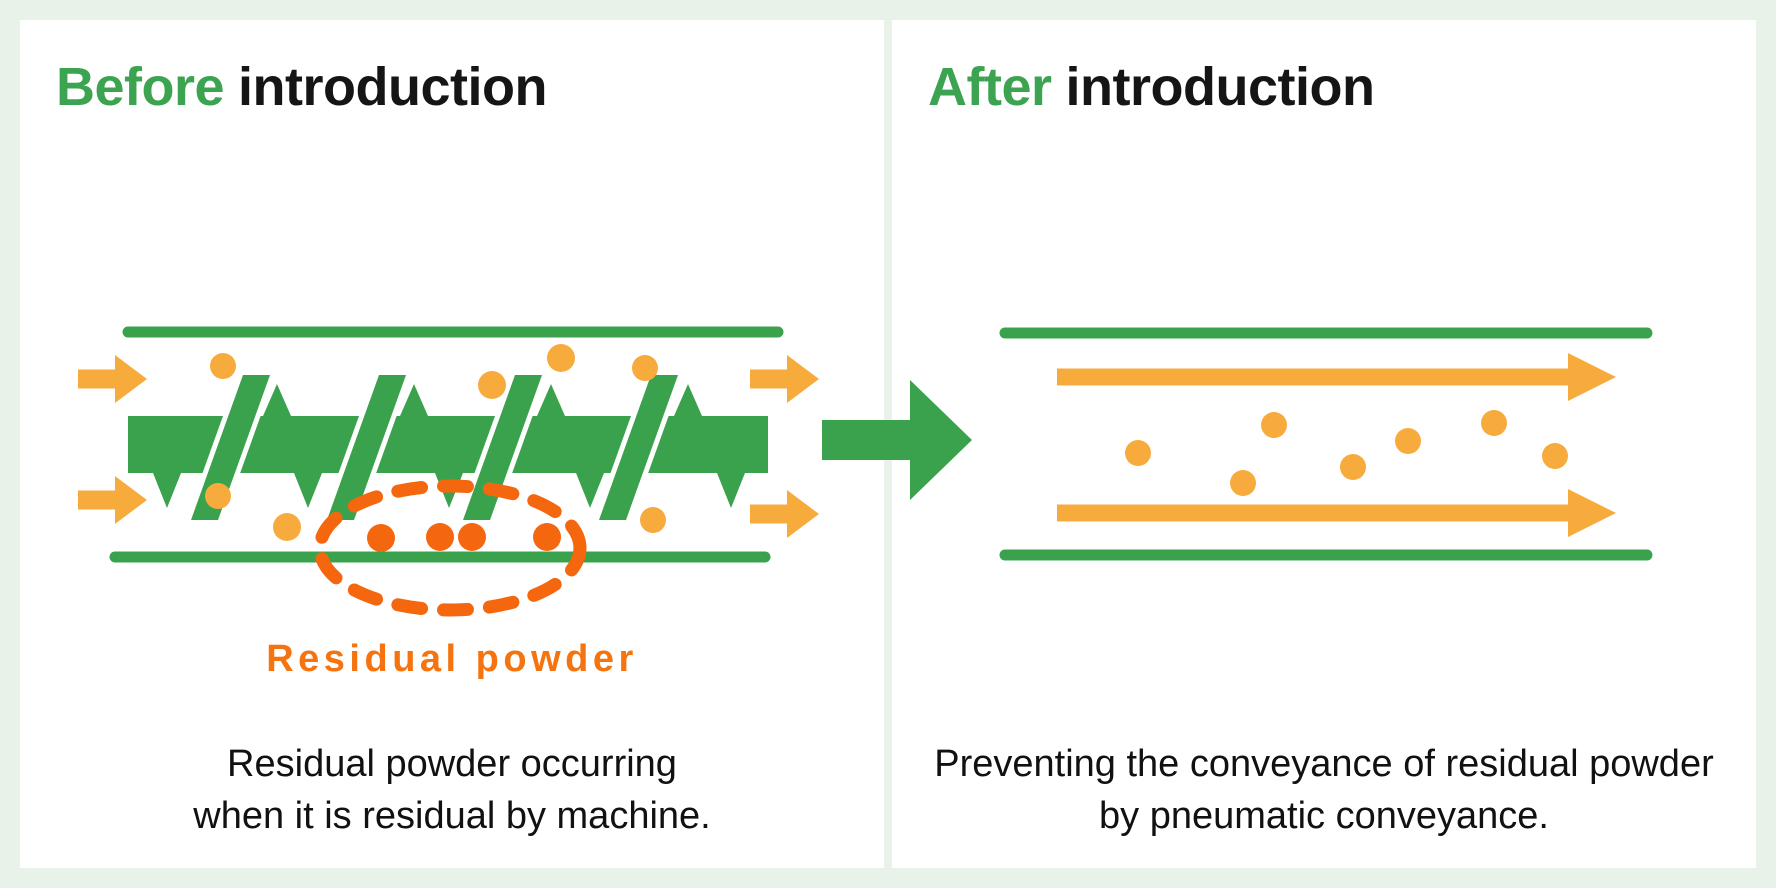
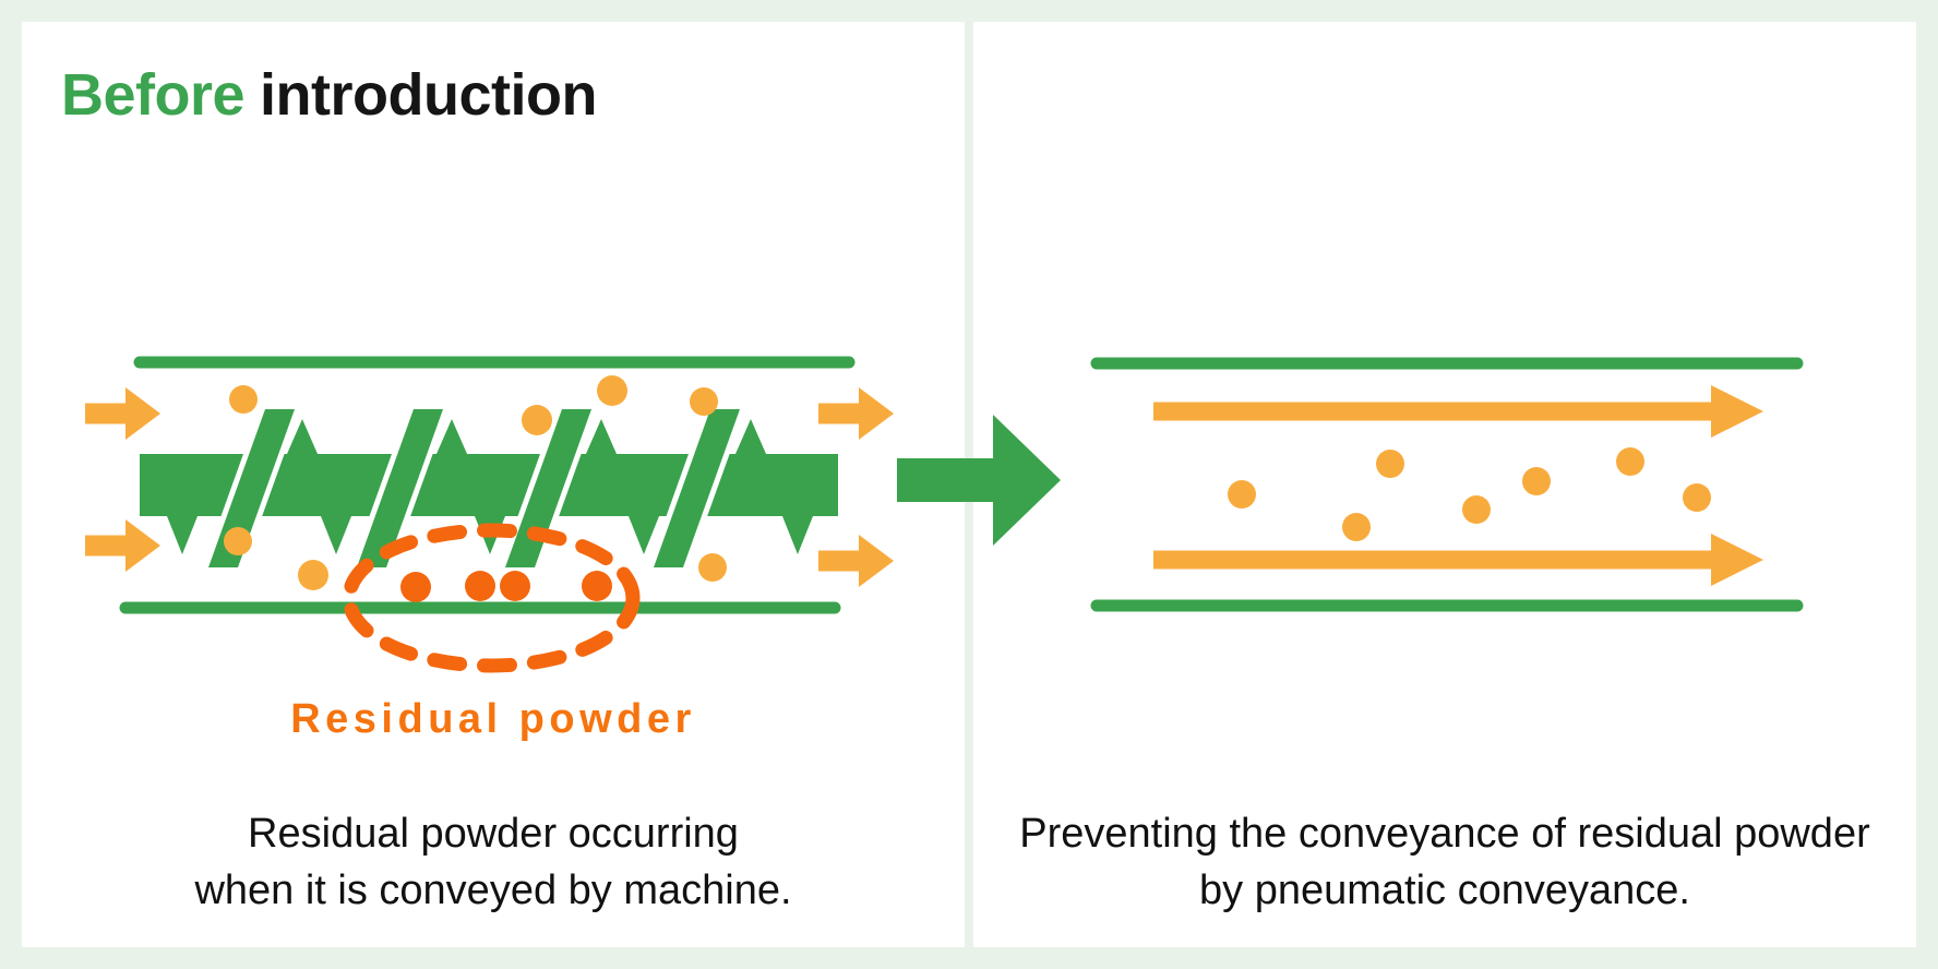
  Before introduction
- After introduction
  Residual powder
  Residual powder occurring
- when it is residual by machine.
+ when it is conveyed by machine.
  Preventing the conveyance of residual powder
  by pneumatic conveyance.
